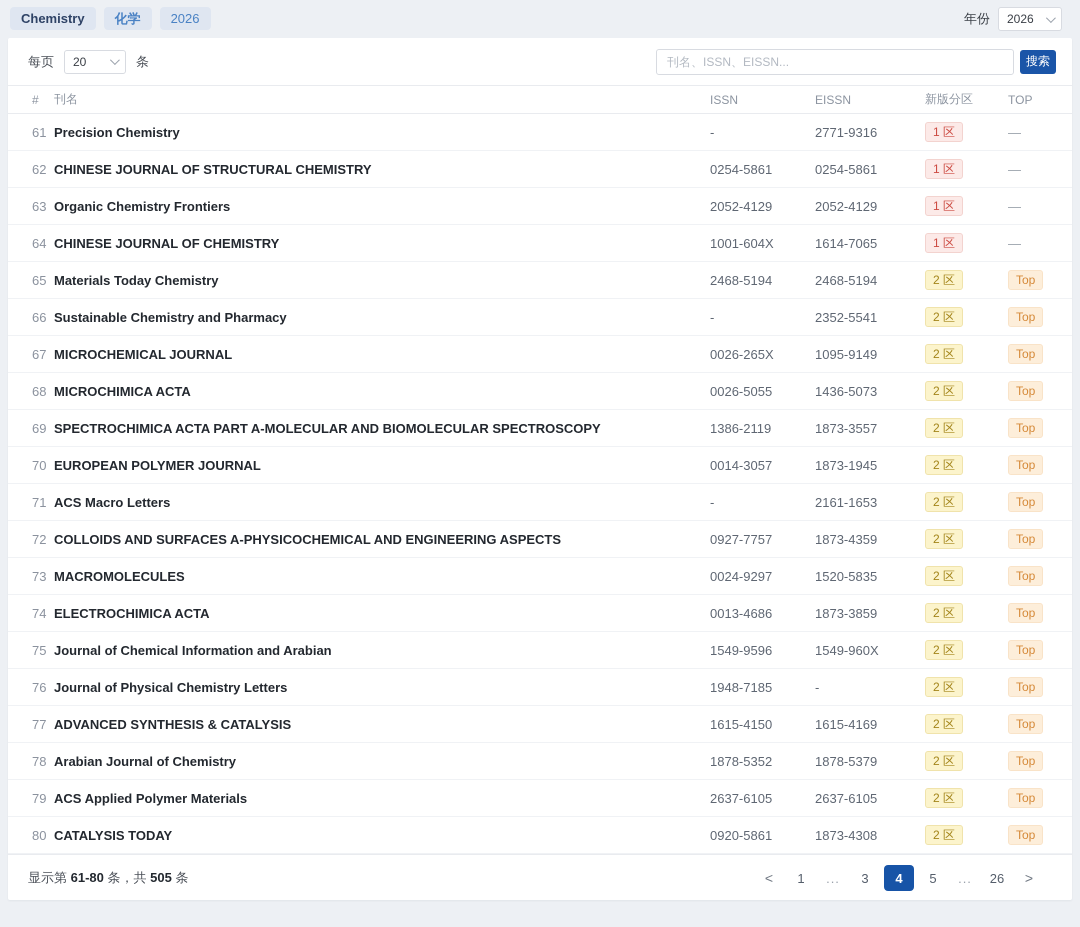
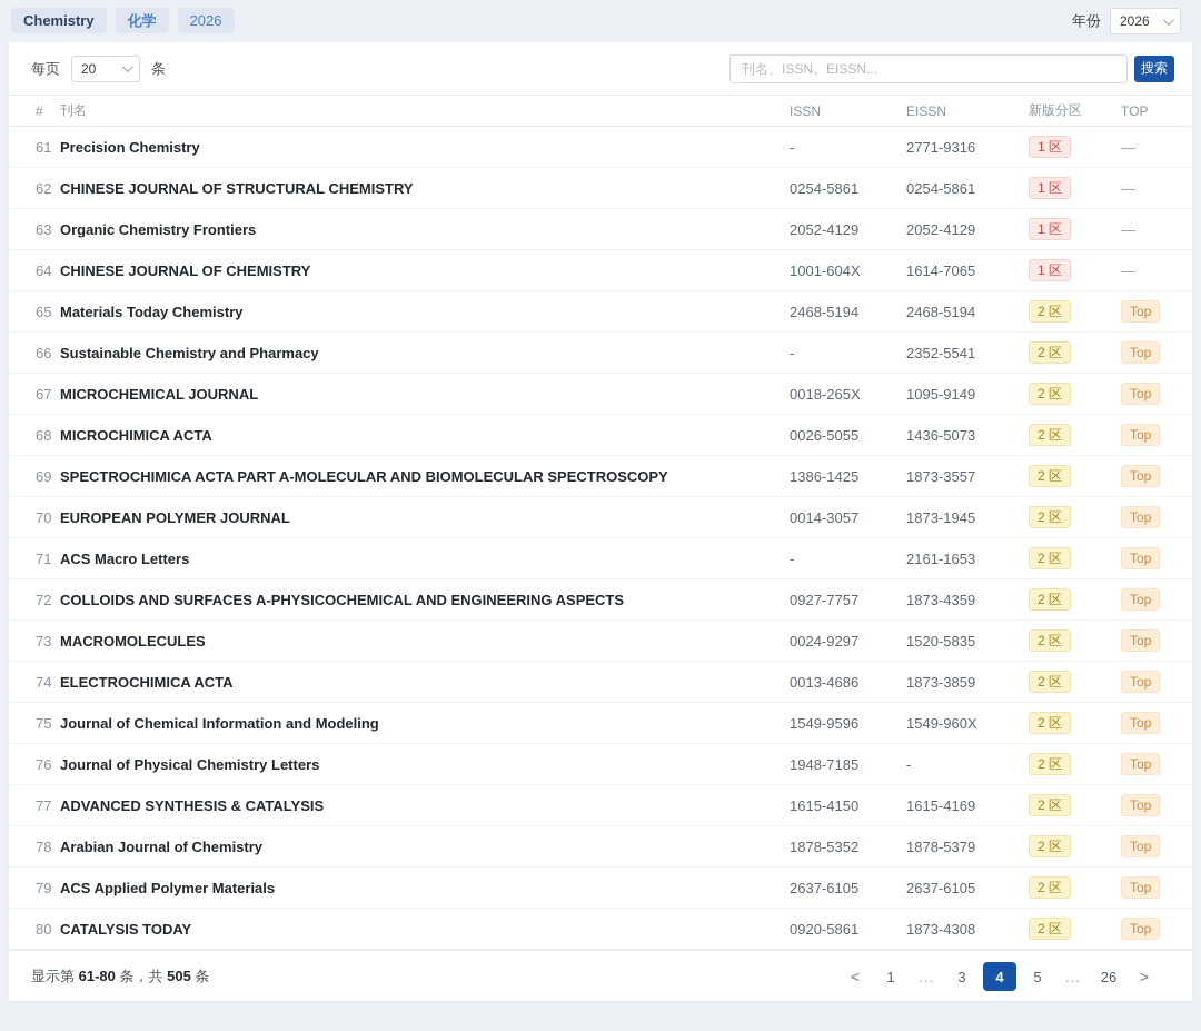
  Chemistry
  化学
  2026
  年份
  2026
  每页
  20
  条
  刊名、ISSN、EISSN...
  搜索
  #	刊名	ISSN	EISSN	新版分区	TOP
  61	Precision Chemistry	-	2771-9316	1 区	—
  62	CHINESE JOURNAL OF STRUCTURAL CHEMISTRY	0254-5861	0254-5861	1 区	—
  63	Organic Chemistry Frontiers	2052-4129	2052-4129	1 区	—
  64	CHINESE JOURNAL OF CHEMISTRY	1001-604X	1614-7065	1 区	—
  65	Materials Today Chemistry	2468-5194	2468-5194	2 区	Top
  66	Sustainable Chemistry and Pharmacy	-	2352-5541	2 区	Top
- 67	MICROCHEMICAL JOURNAL	0026-265X	1095-9149	2 区	Top
+ 67	MICROCHEMICAL JOURNAL	0018-265X	1095-9149	2 区	Top
  68	MICROCHIMICA ACTA	0026-5055	1436-5073	2 区	Top
- 69	SPECTROCHIMICA ACTA PART A-MOLECULAR AND BIOMOLECULAR SPECTROSCOPY	1386-2119	1873-3557	2 区	Top
+ 69	SPECTROCHIMICA ACTA PART A-MOLECULAR AND BIOMOLECULAR SPECTROSCOPY	1386-1425	1873-3557	2 区	Top
  70	EUROPEAN POLYMER JOURNAL	0014-3057	1873-1945	2 区	Top
  71	ACS Macro Letters	-	2161-1653	2 区	Top
  72	COLLOIDS AND SURFACES A-PHYSICOCHEMICAL AND ENGINEERING ASPECTS	0927-7757	1873-4359	2 区	Top
  73	MACROMOLECULES	0024-9297	1520-5835	2 区	Top
  74	ELECTROCHIMICA ACTA	0013-4686	1873-3859	2 区	Top
- 75	Journal of Chemical Information and Arabian	1549-9596	1549-960X	2 区	Top
+ 75	Journal of Chemical Information and Modeling	1549-9596	1549-960X	2 区	Top
  76	Journal of Physical Chemistry Letters	1948-7185	-	2 区	Top
  77	ADVANCED SYNTHESIS & CATALYSIS	1615-4150	1615-4169	2 区	Top
  78	Arabian Journal of Chemistry	1878-5352	1878-5379	2 区	Top
  79	ACS Applied Polymer Materials	2637-6105	2637-6105	2 区	Top
  80	CATALYSIS TODAY	0920-5861	1873-4308	2 区	Top
  显示第 61-80 条，共 505 条
  <
  1
  ...
  3
  4
  5
  ...
  26
  >
